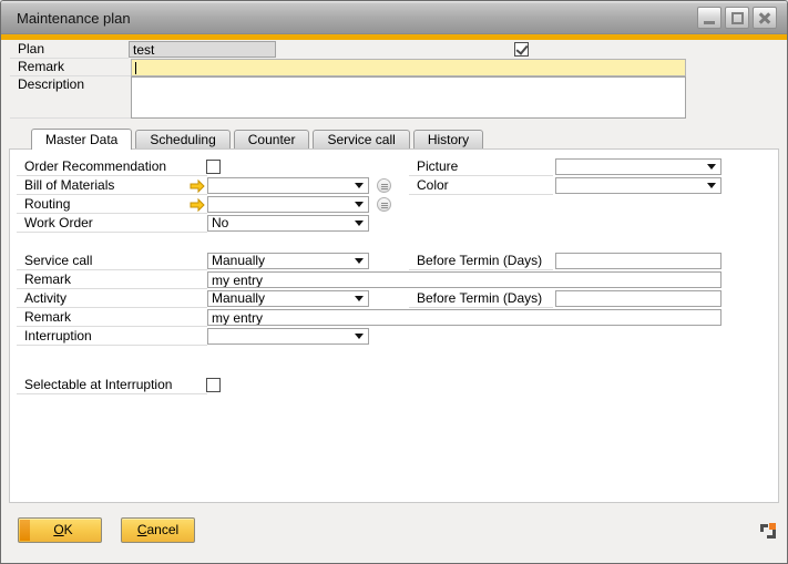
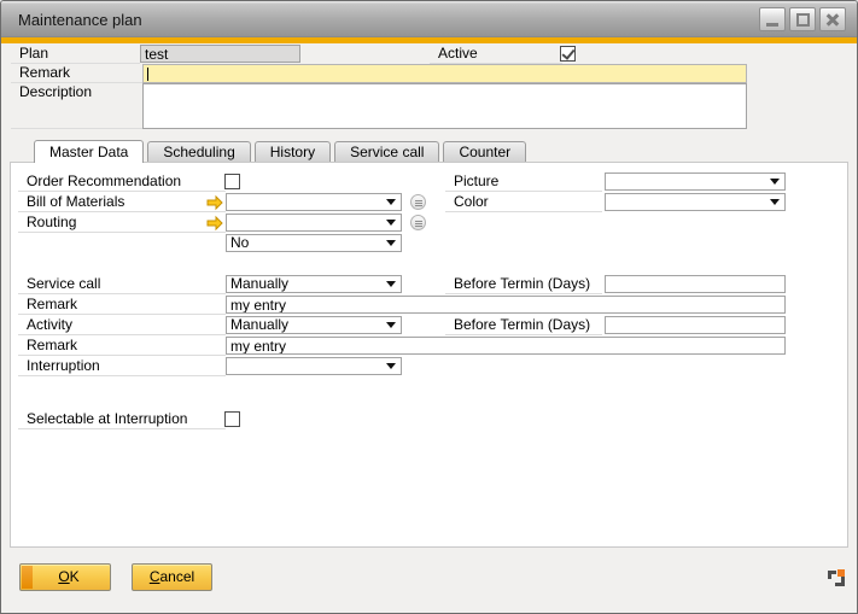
  Maintenance plan
  Plan
  test
+ Active
  Remark
  Description
  Master Data
  Scheduling
- Counter
+ History
  Service call
- History
+ Counter
  Order Recommendation
  Picture
  Bill of Materials
  Color
  Routing
- Work Order
  No
  Service call
  Manually
  Before Termin (Days)
  Remark
  my entry
  Activity
  Manually
  Before Termin (Days)
  Remark
  my entry
  Interruption
  Selectable at Interruption
  OK
  Cancel
